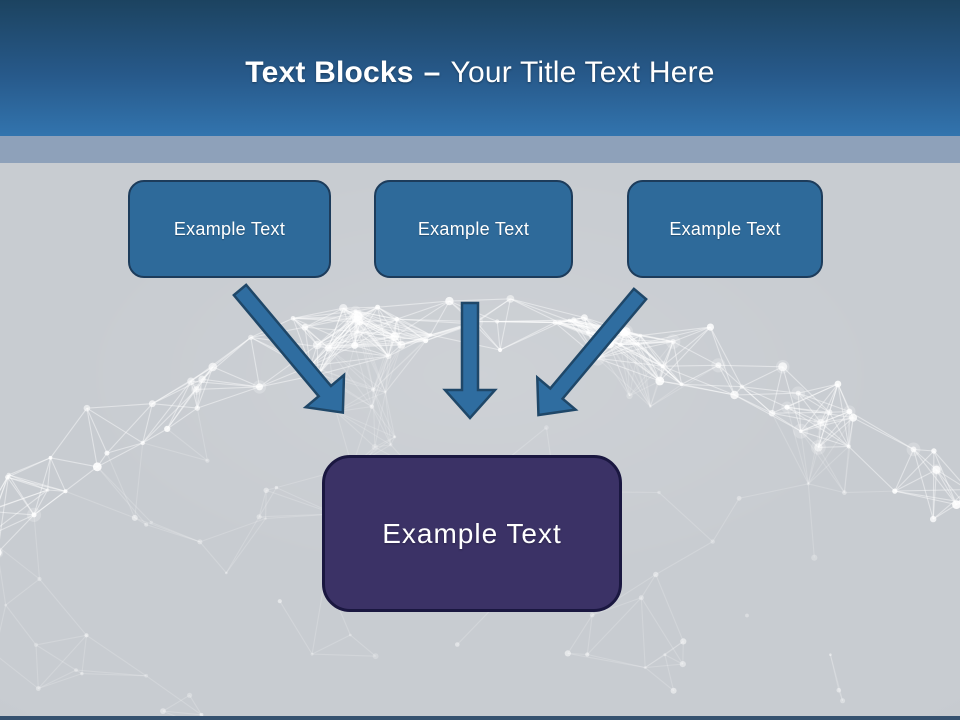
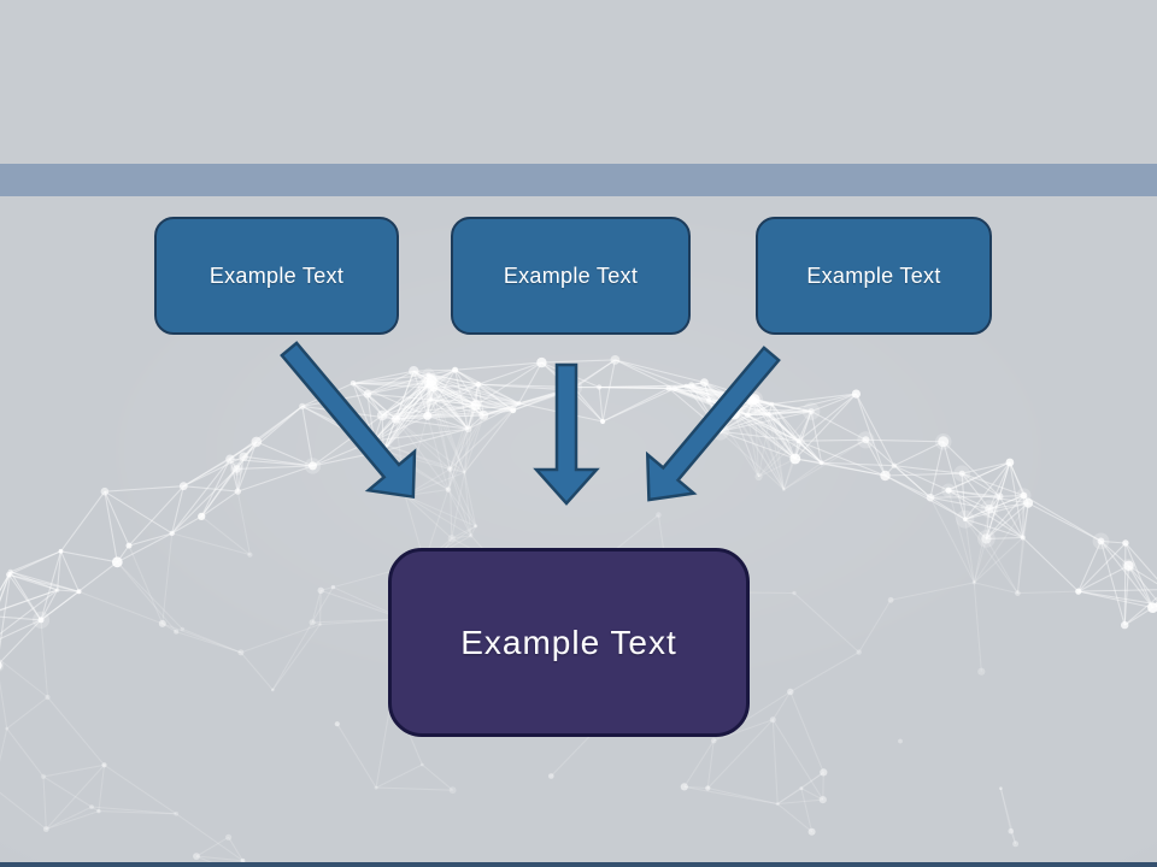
- Text Blocks – Your Title Text Here
  Example Text
  Example Text
  Example Text
  Example Text
